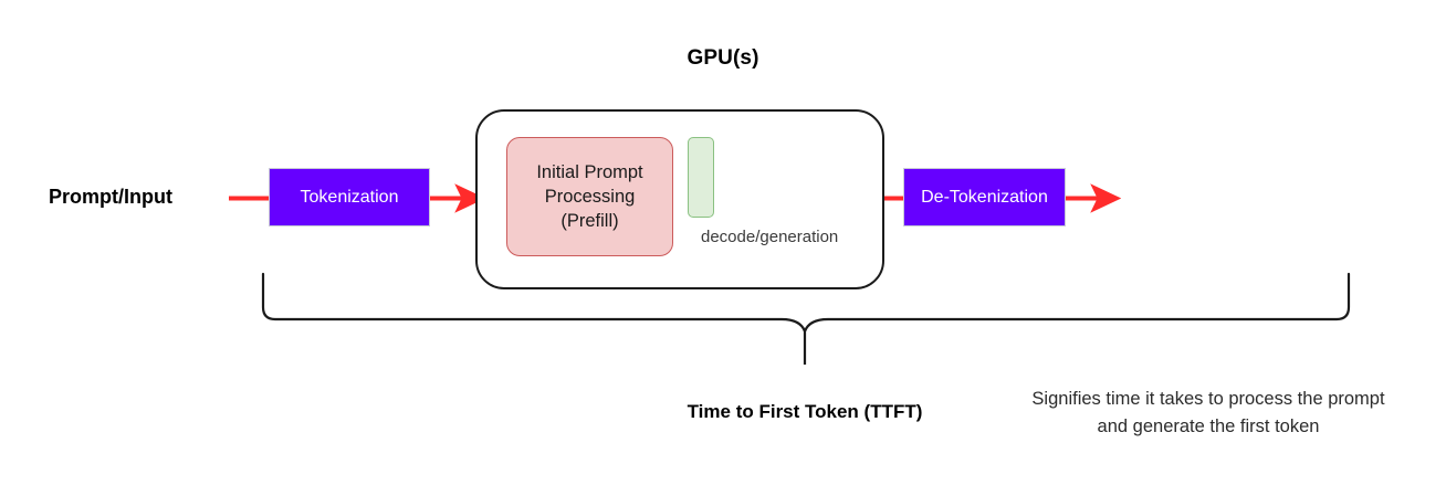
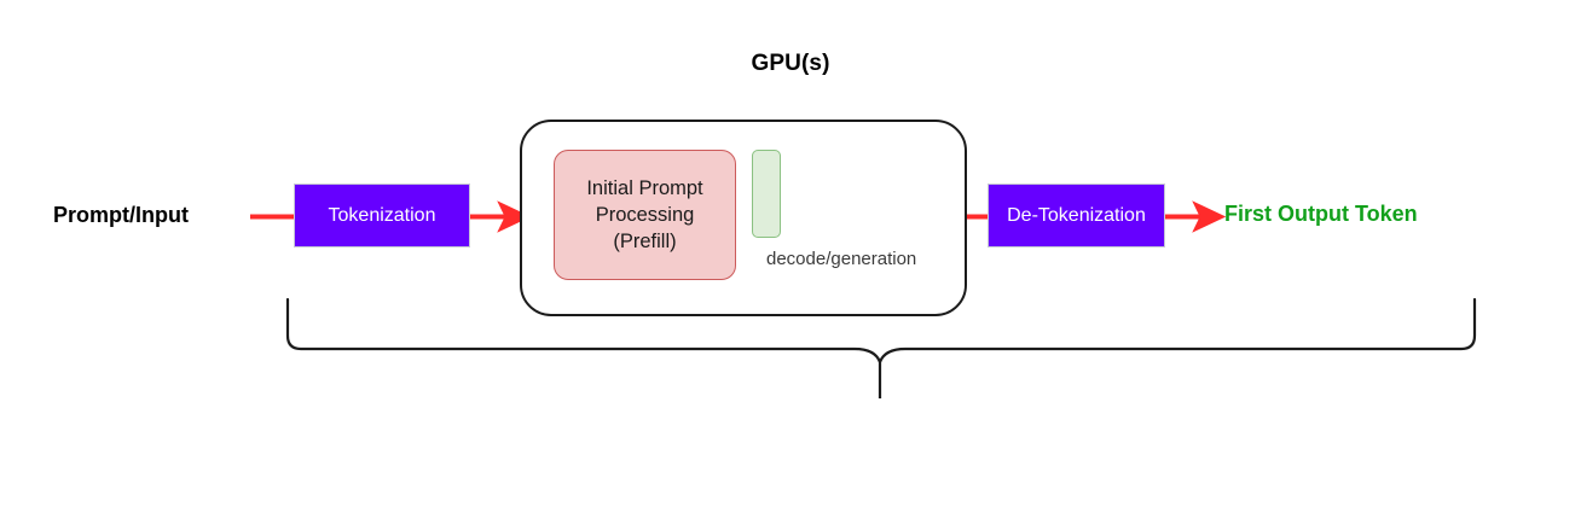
  GPU(s)
  Prompt/Input
+ First Output Token
  Tokenization
  Initial Prompt
  Processing
  (Prefill)
  decode/generation
  De-Tokenization
- Time to First Token (TTFT)
- Signifies time it takes to process the prompt and generate the first token
